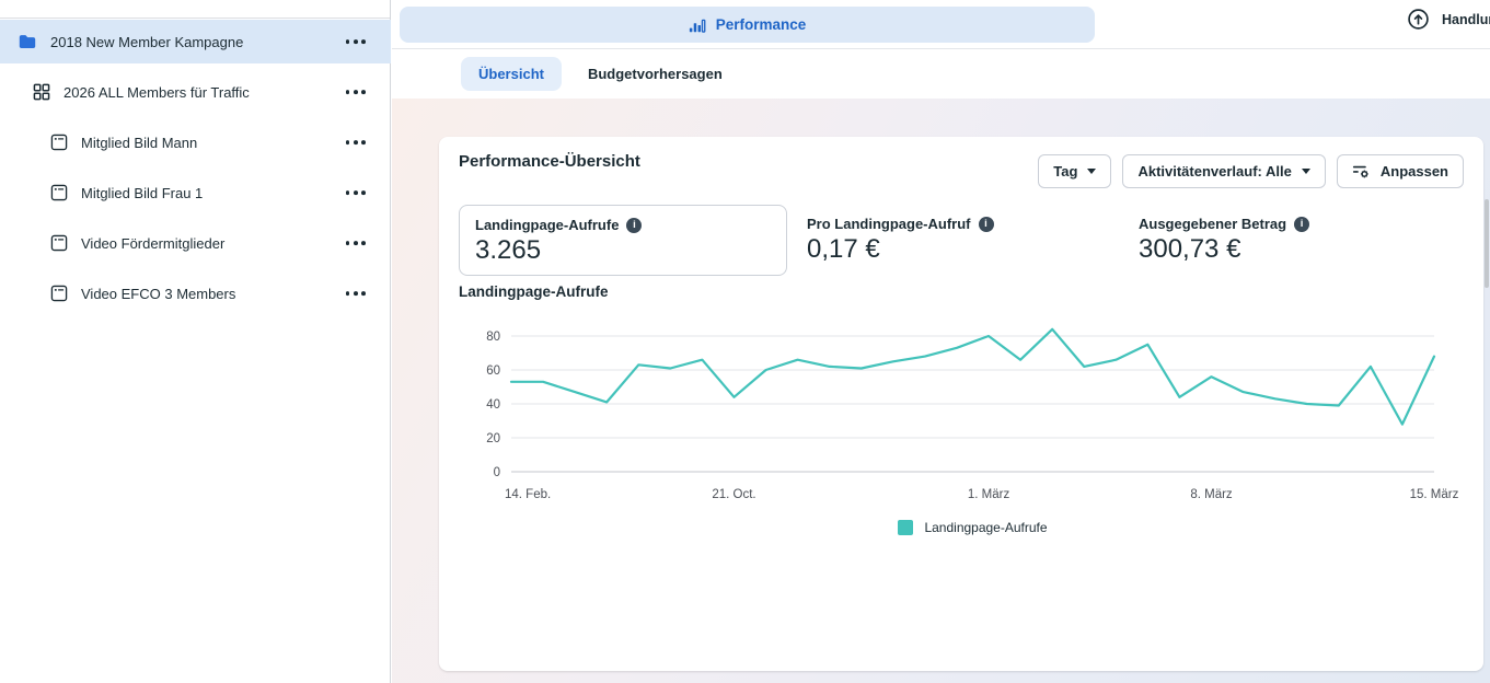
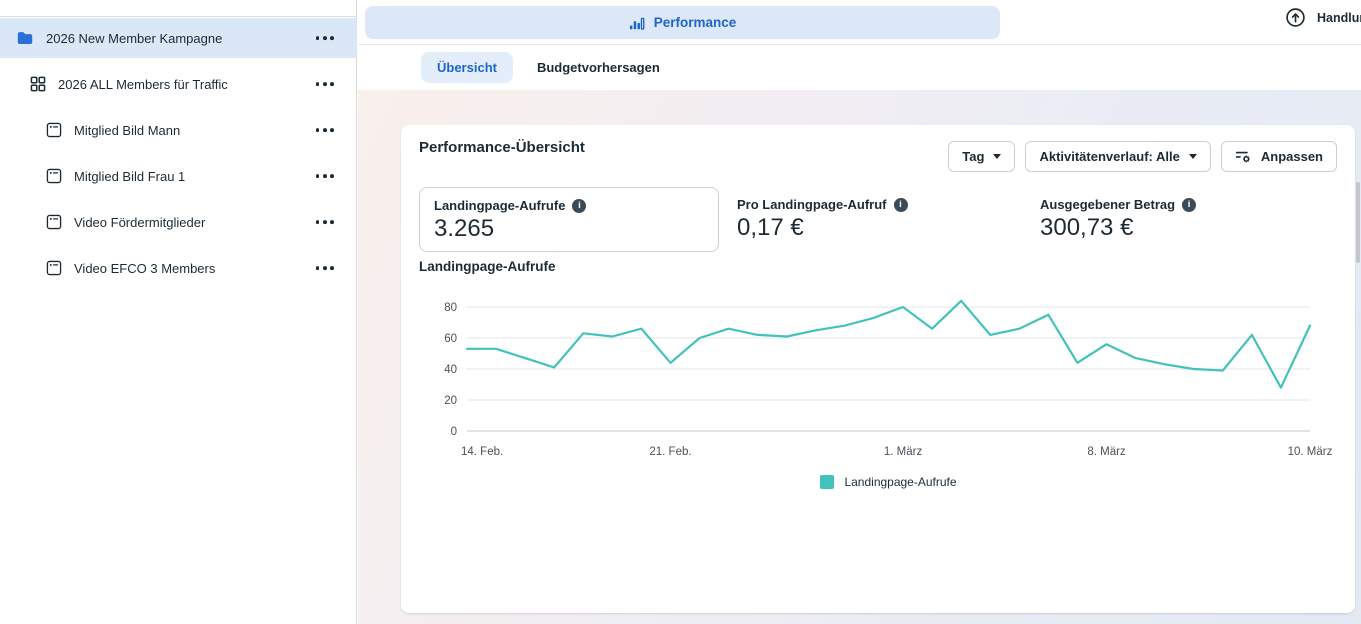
- 2018 New Member Kampagne
+ 2026 New Member Kampagne
  2026 ALL Members für Traffic
  Mitglied Bild Mann
  Mitglied Bild Frau 1
  Video Fördermitglieder
  Video EFCO 3 Members
  Performance
  Übersicht
  Budgetvorhersagen
  Performance-Übersicht
  Tag
  Aktivitätenverlauf: Alle
  Anpassen
  Landingpage-Aufrufe
  i
  3.265
  Pro Landingpage-Aufruf
  i
  0,17 €
  Ausgegebener Betrag
  i
  300,73 €
  Landingpage-Aufrufe
  0
  20
  40
  60
  80
  14. Feb.
- 21. Oct.
+ 21. Feb.
  1. März
  8. März
- 15. März
+ 10. März
  Landingpage-Aufrufe
